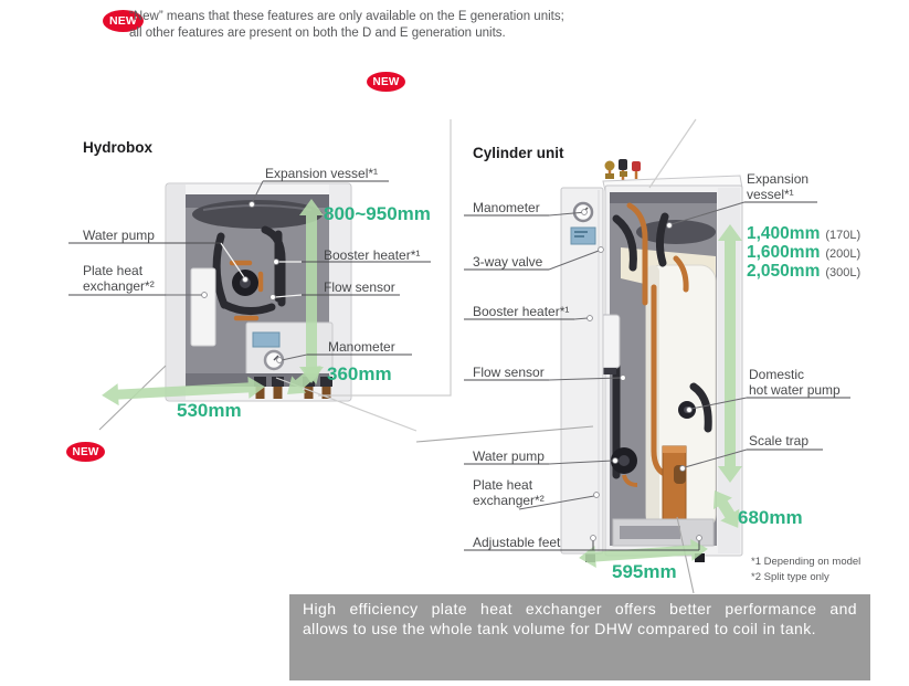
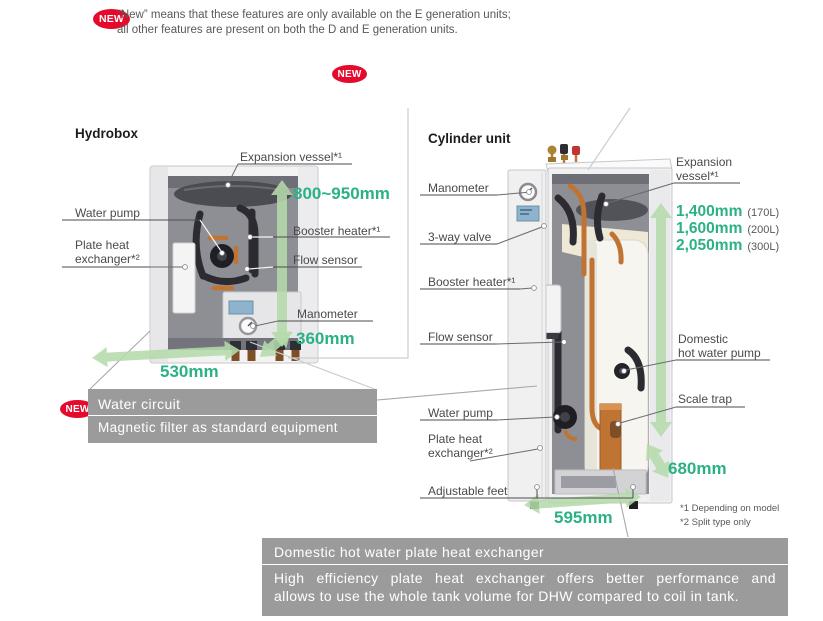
  NEW
  “New” means that these features are only available on the E generation units;
  all other features are present on both the D and E generation units.
  NEW
  NEW
+ Water circuit
+ Magnetic filter as standard equipment
+ Domestic hot water plate heat exchanger
  High efficiency plate heat exchanger offers better performance and
  allows to use the whole tank volume for DHW compared to coil in tank.
  Hydrobox
  Expansion vessel*¹
  Water pump
  Plate heat
  exchanger*²
  Booster heater*¹
  Flow sensor
  Manometer
  800~950mm
  360mm
  530mm
  Cylinder unit
  Manometer
  3-way valve
  Booster heater*¹
  Flow sensor
  Water pump
  Plate heat
  exchanger*²
  Adjustable feet
  Expansion
  vessel*¹
  Domestic
  hot water pump
  Scale trap
  1,400mm (170L)
  1,600mm (200L)
  2,050mm (300L)
  680mm
  595mm
  *1 Depending on model
  *2 Split type only
